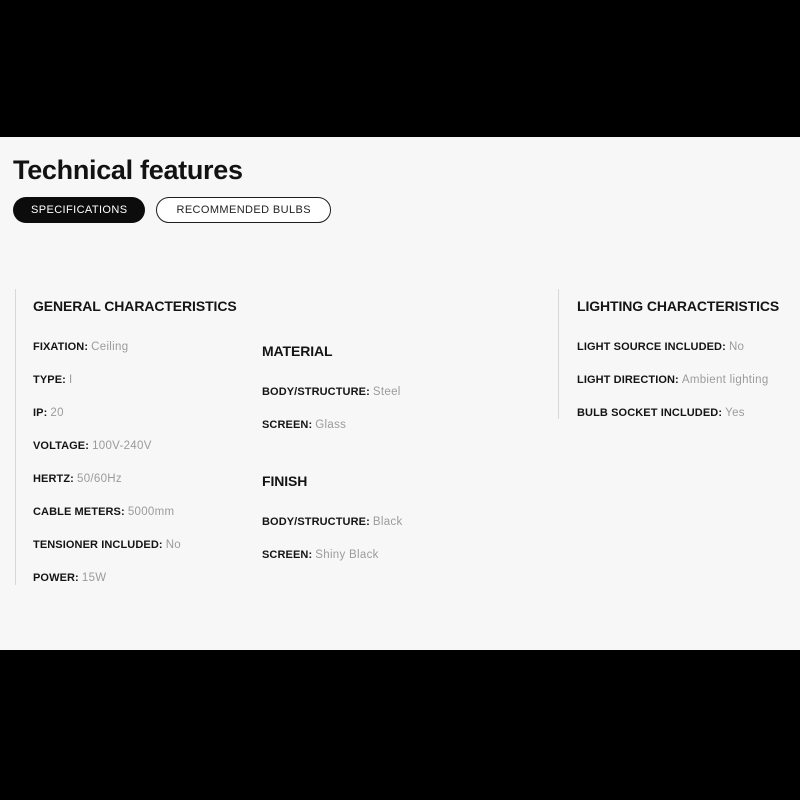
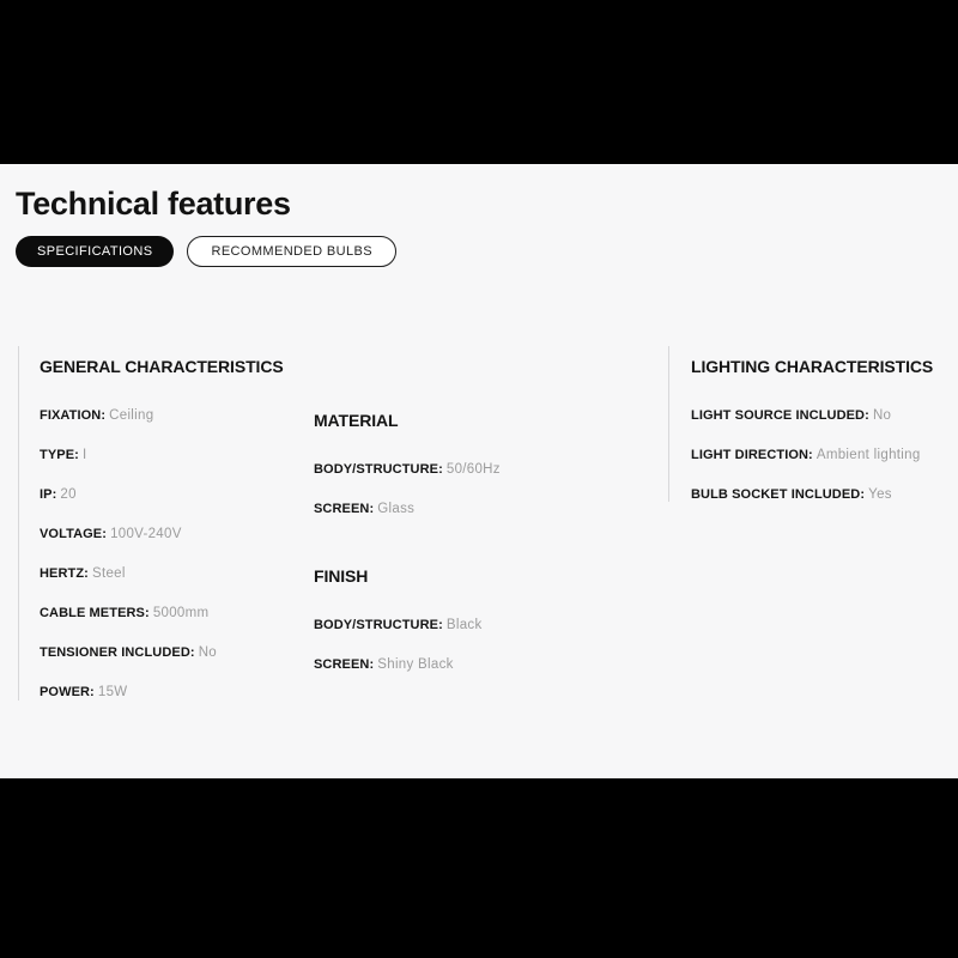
  Technical features
  SPECIFICATIONS
  RECOMMENDED BULBS
  GENERAL CHARACTERISTICS
  FIXATION: Ceiling
  TYPE: I
  IP: 20
  VOLTAGE: 100V-240V
- HERTZ: 50/60Hz
+ HERTZ: Steel
  CABLE METERS: 5000mm
  TENSIONER INCLUDED: No
  POWER: 15W
  MATERIAL
- BODY/STRUCTURE: Steel
+ BODY/STRUCTURE: 50/60Hz
  SCREEN: Glass
  FINISH
  BODY/STRUCTURE: Black
  SCREEN: Shiny Black
  LIGHTING CHARACTERISTICS
  LIGHT SOURCE INCLUDED: No
  LIGHT DIRECTION: Ambient lighting
  BULB SOCKET INCLUDED: Yes
